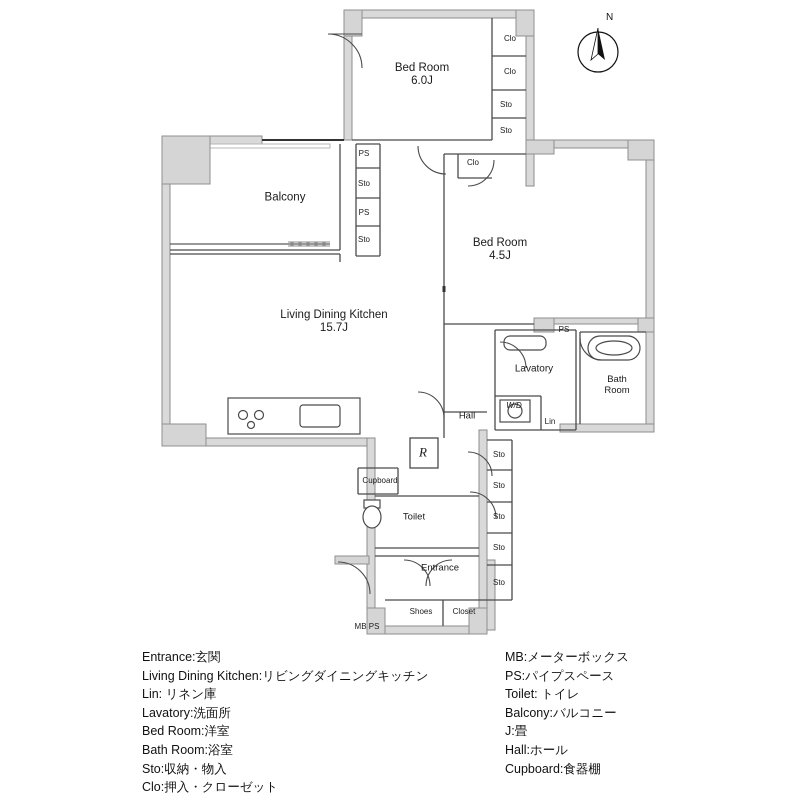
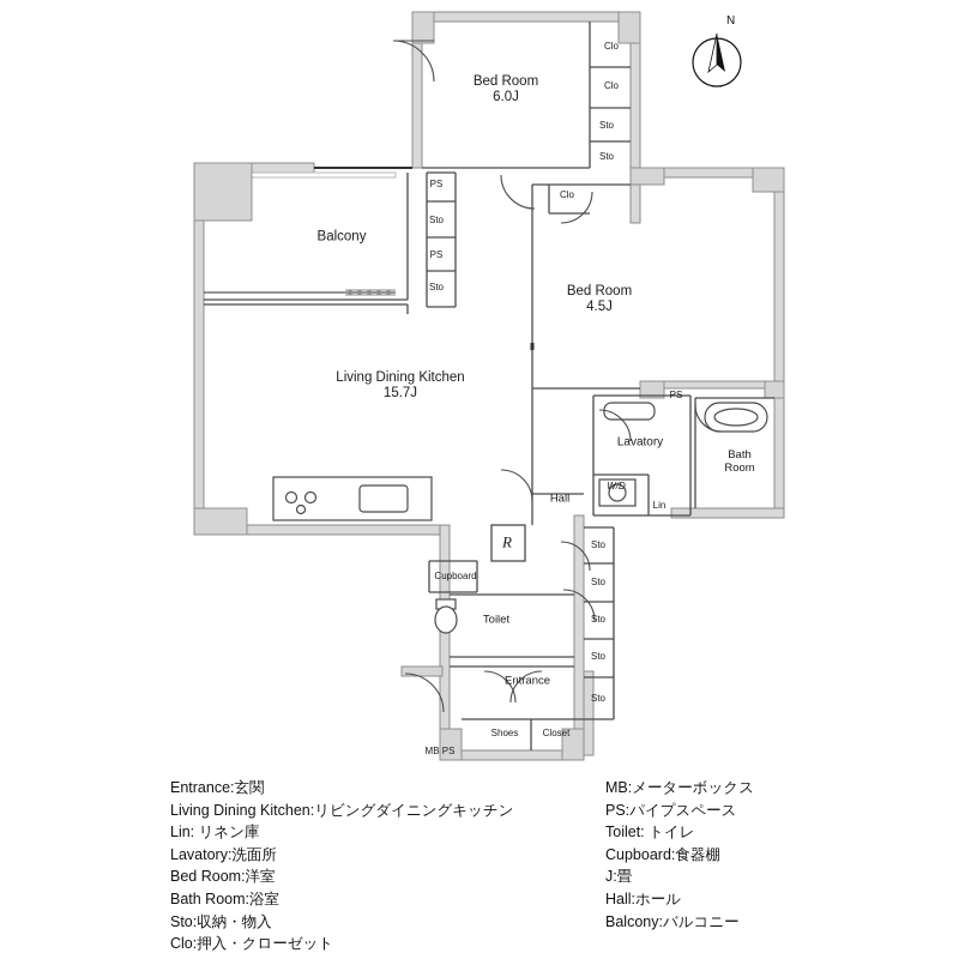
  Bed Room
  6.0J
  Balcony
  Bed Room
  4.5J
  Living Dining Kitchen
  15.7J
  Lavatory
  Bath Room
  Hall
  Toilet
  Entrance
  Clo
  Clo
  Sto
  Sto
  Clo
  PS
  Sto
  PS
  Sto
  PS
  W/D
  Lin
  Cupboard
  Shoes
  Closet
  MB PS
  R
  Sto
  Sto
  Sto
  Sto
  Sto
  N
  Entrance:玄関
  Living Dining Kitchen:リビングダイニングキッチン
  Lin: リネン庫
  Lavatory:洗面所
  Bed Room:洋室
  Bath Room:浴室
  Sto:収納・物入
  Clo:押入・クローゼット
  MB:メーターボックス
  PS:パイプスペース
  Toilet: トイレ
- Balcony:バルコニー
+ Cupboard:食器棚
  J:畳
  Hall:ホール
- Cupboard:食器棚
+ Balcony:バルコニー
